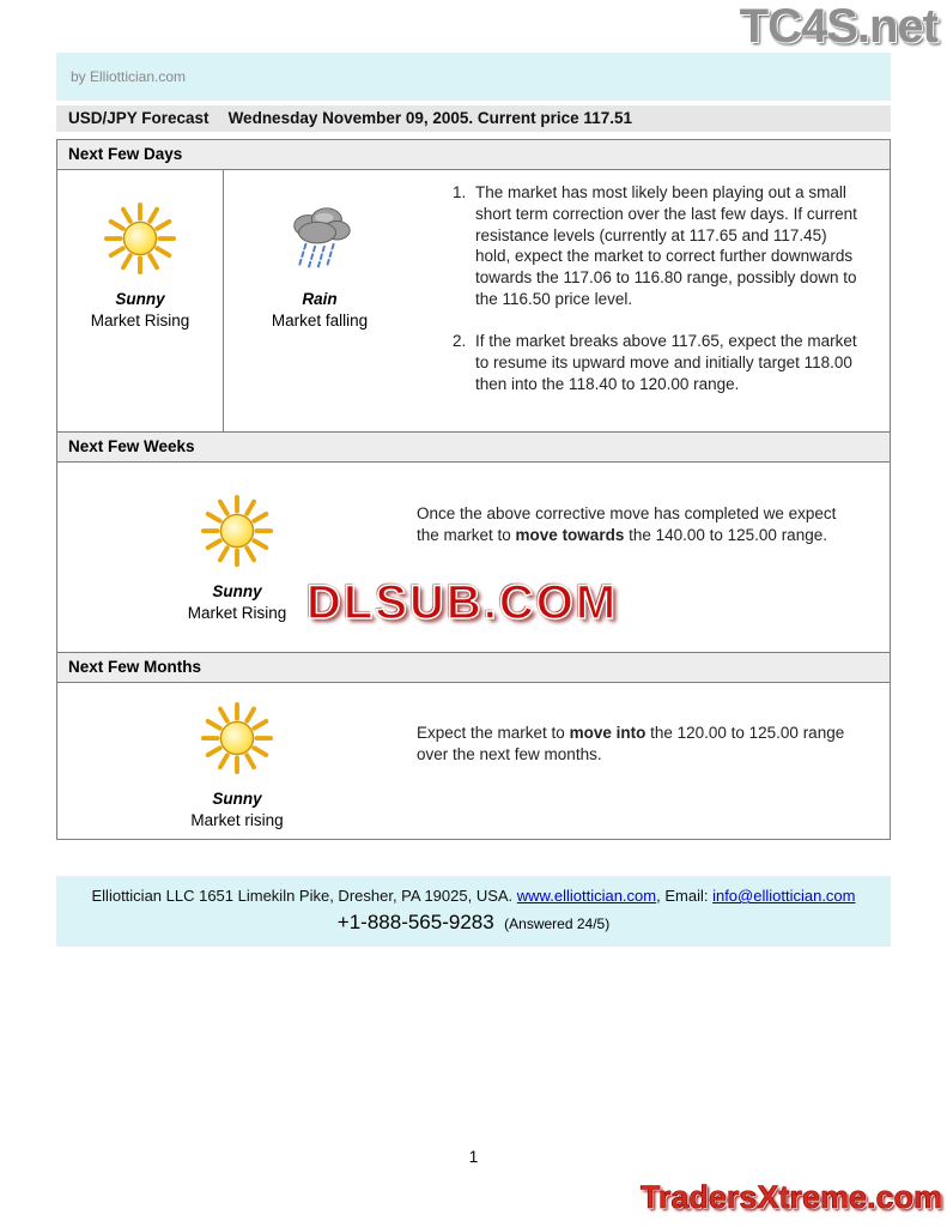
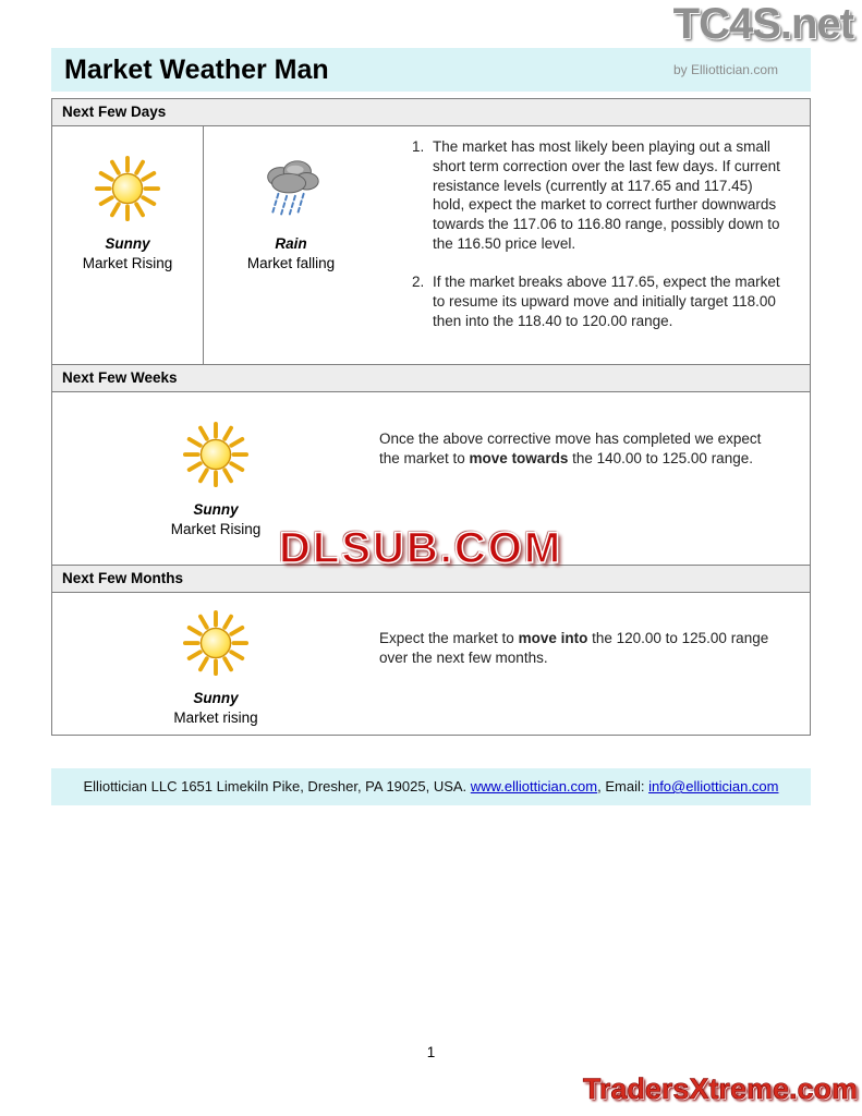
  TC4S.net
+ Market Weather Man
  by Elliottician.com
- USD/JPY Forecast Wednesday November 09, 2005. Current price 117.51
  Next Few Days
  Sunny
  Market Rising
  Rain
  Market falling
  The market has most likely been playing out a small short term correction over the last few days. If current resistance levels (currently at 117.65 and 117.45) hold, expect the market to correct further downwards towards the 117.06 to 116.80 range, possibly down to the 116.50 price level.
  If the market breaks above 117.65, expect the market to resume its upward move and initially target 118.00 then into the 118.40 to 120.00 range.
  Next Few Weeks
  Sunny
  Market Rising
  Once the above corrective move has completed we expect the market to move towards the 140.00 to 125.00 range.
  Next Few Months
  Sunny
  Market rising
  Expect the market to move into the 120.00 to 125.00 range over the next few months.
  Elliottician LLC 1651 Limekiln Pike, Dresher, PA 19025, USA. www.elliottician.com, Email: info@elliottician.com
- +1-888-565-9283 (Answered 24/5)
  DLSUB.COM
  1
  TradersXtreme.com
